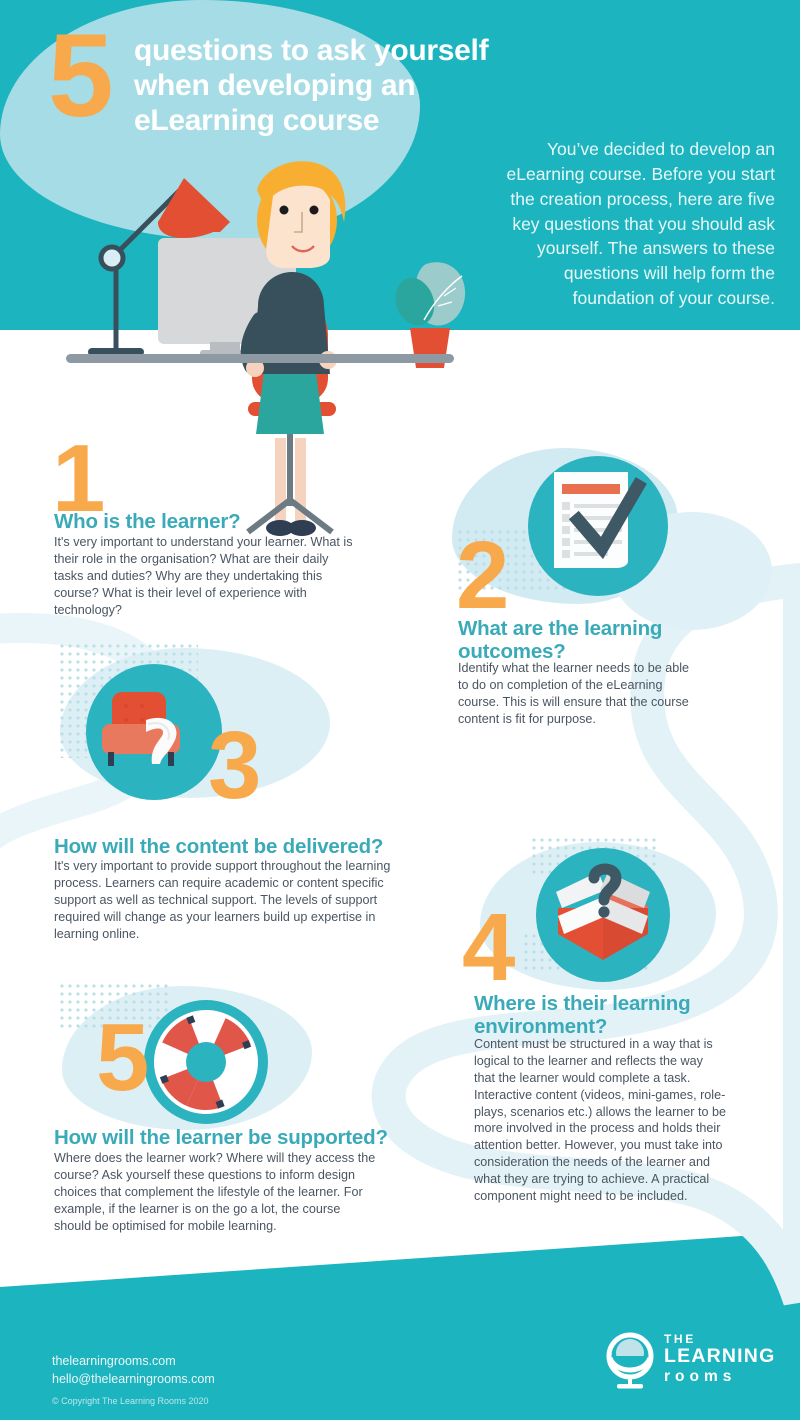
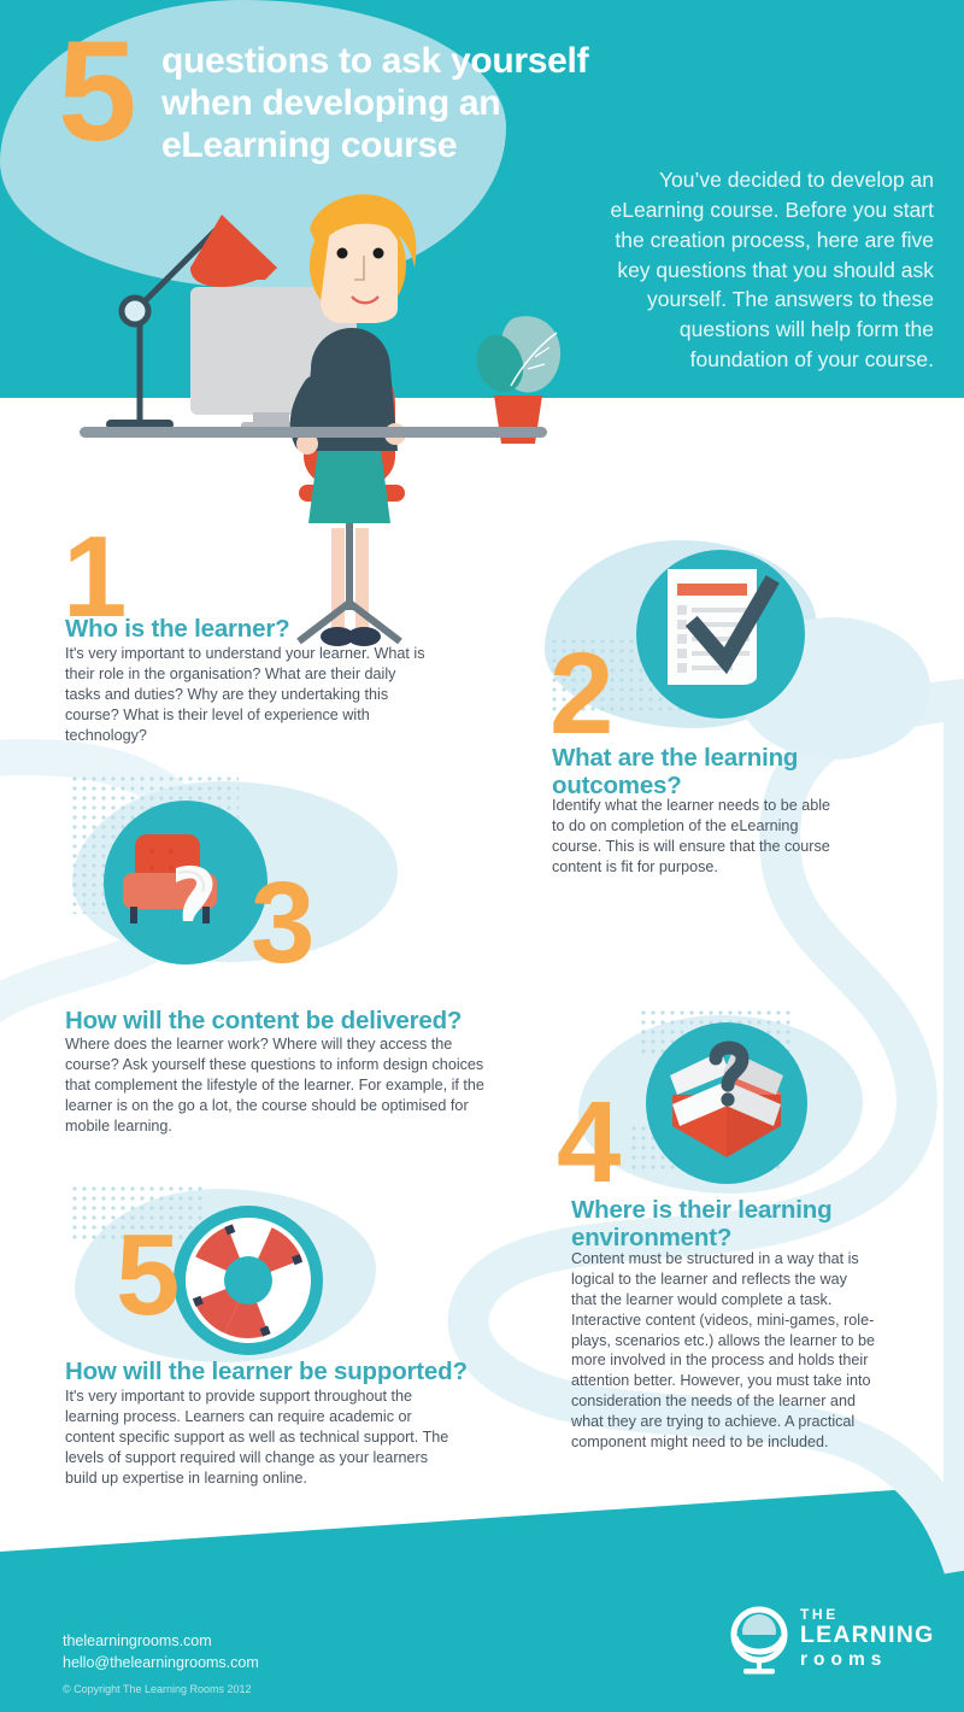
  1
  Who is the learner?
  It's very important to understand your learner. What is their role in the organisation? What are their daily tasks and duties? Why are they undertaking this course? What is their level of experience with technology?
  2
  What are the learning outcomes?
  Identify what the learner needs to be able to do on completion of the eLearning course. This is will ensure that the course content is fit for purpose.
  3
  How will the content be delivered?
- It's very important to provide support throughout the learning process. Learners can require academic or content specific support as well as technical support. The levels of support required will change as your learners build up expertise in learning online.
+ Where does the learner work? Where will they access the course? Ask yourself these questions to inform design choices that complement the lifestyle of the learner. For example, if the learner is on the go a lot, the course should be optimised for mobile learning.
  4
  Where is their learning environment?
  Content must be structured in a way that is logical to the learner and reflects the way that the learner would complete a task. Interactive content (videos, mini-games, role-plays, scenarios etc.) allows the learner to be more involved in the process and holds their attention better. However, you must take into consideration the needs of the learner and what they are trying to achieve. A practical component might need to be included.
  5
  How will the learner be supported?
- Where does the learner work? Where will they access the course? Ask yourself these questions to inform design choices that complement the lifestyle of the learner. For example, if the learner is on the go a lot, the course should be optimised for mobile learning.
+ It's very important to provide support throughout the learning process. Learners can require academic or content specific support as well as technical support. The levels of support required will change as your learners build up expertise in learning online.
  5
  questions to ask yourself
  when developing an
  eLearning course
  You’ve decided to develop an eLearning course. Before you start the creation process, here are five key questions that you should ask yourself. The answers to these questions will help form the foundation of your course.
  thelearningrooms.com
  hello@thelearningrooms.com
- © Copyright The Learning Rooms 2020
+ © Copyright The Learning Rooms 2012
  THE
  LEARNING
  rooms
